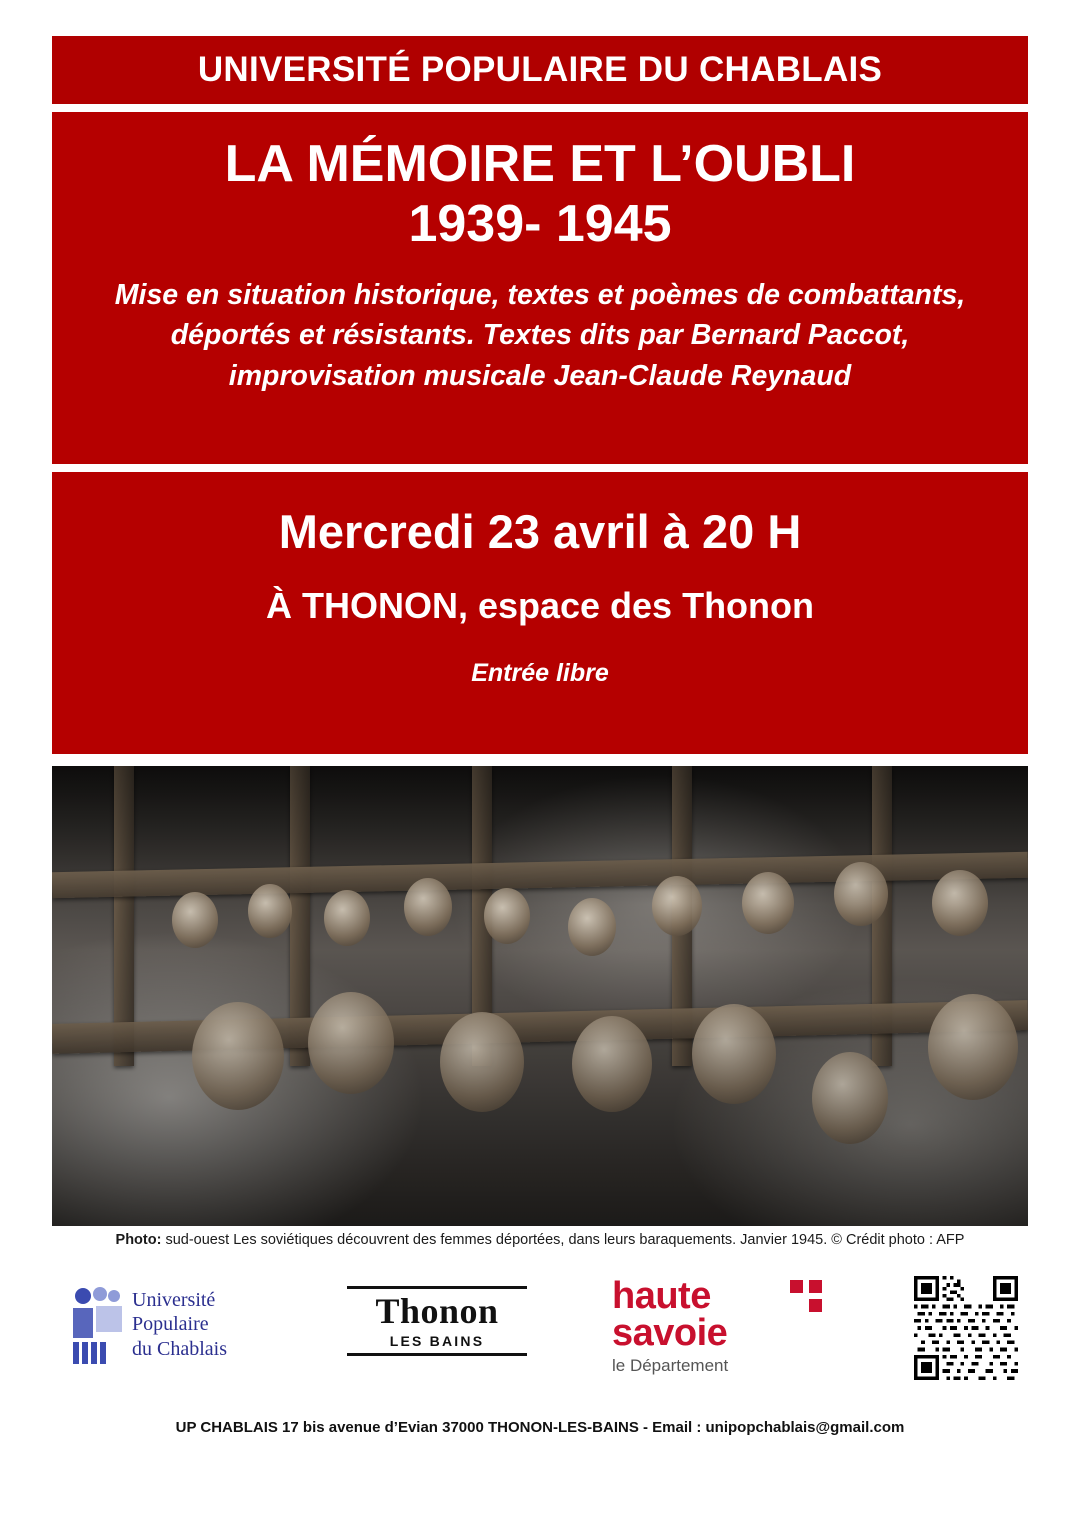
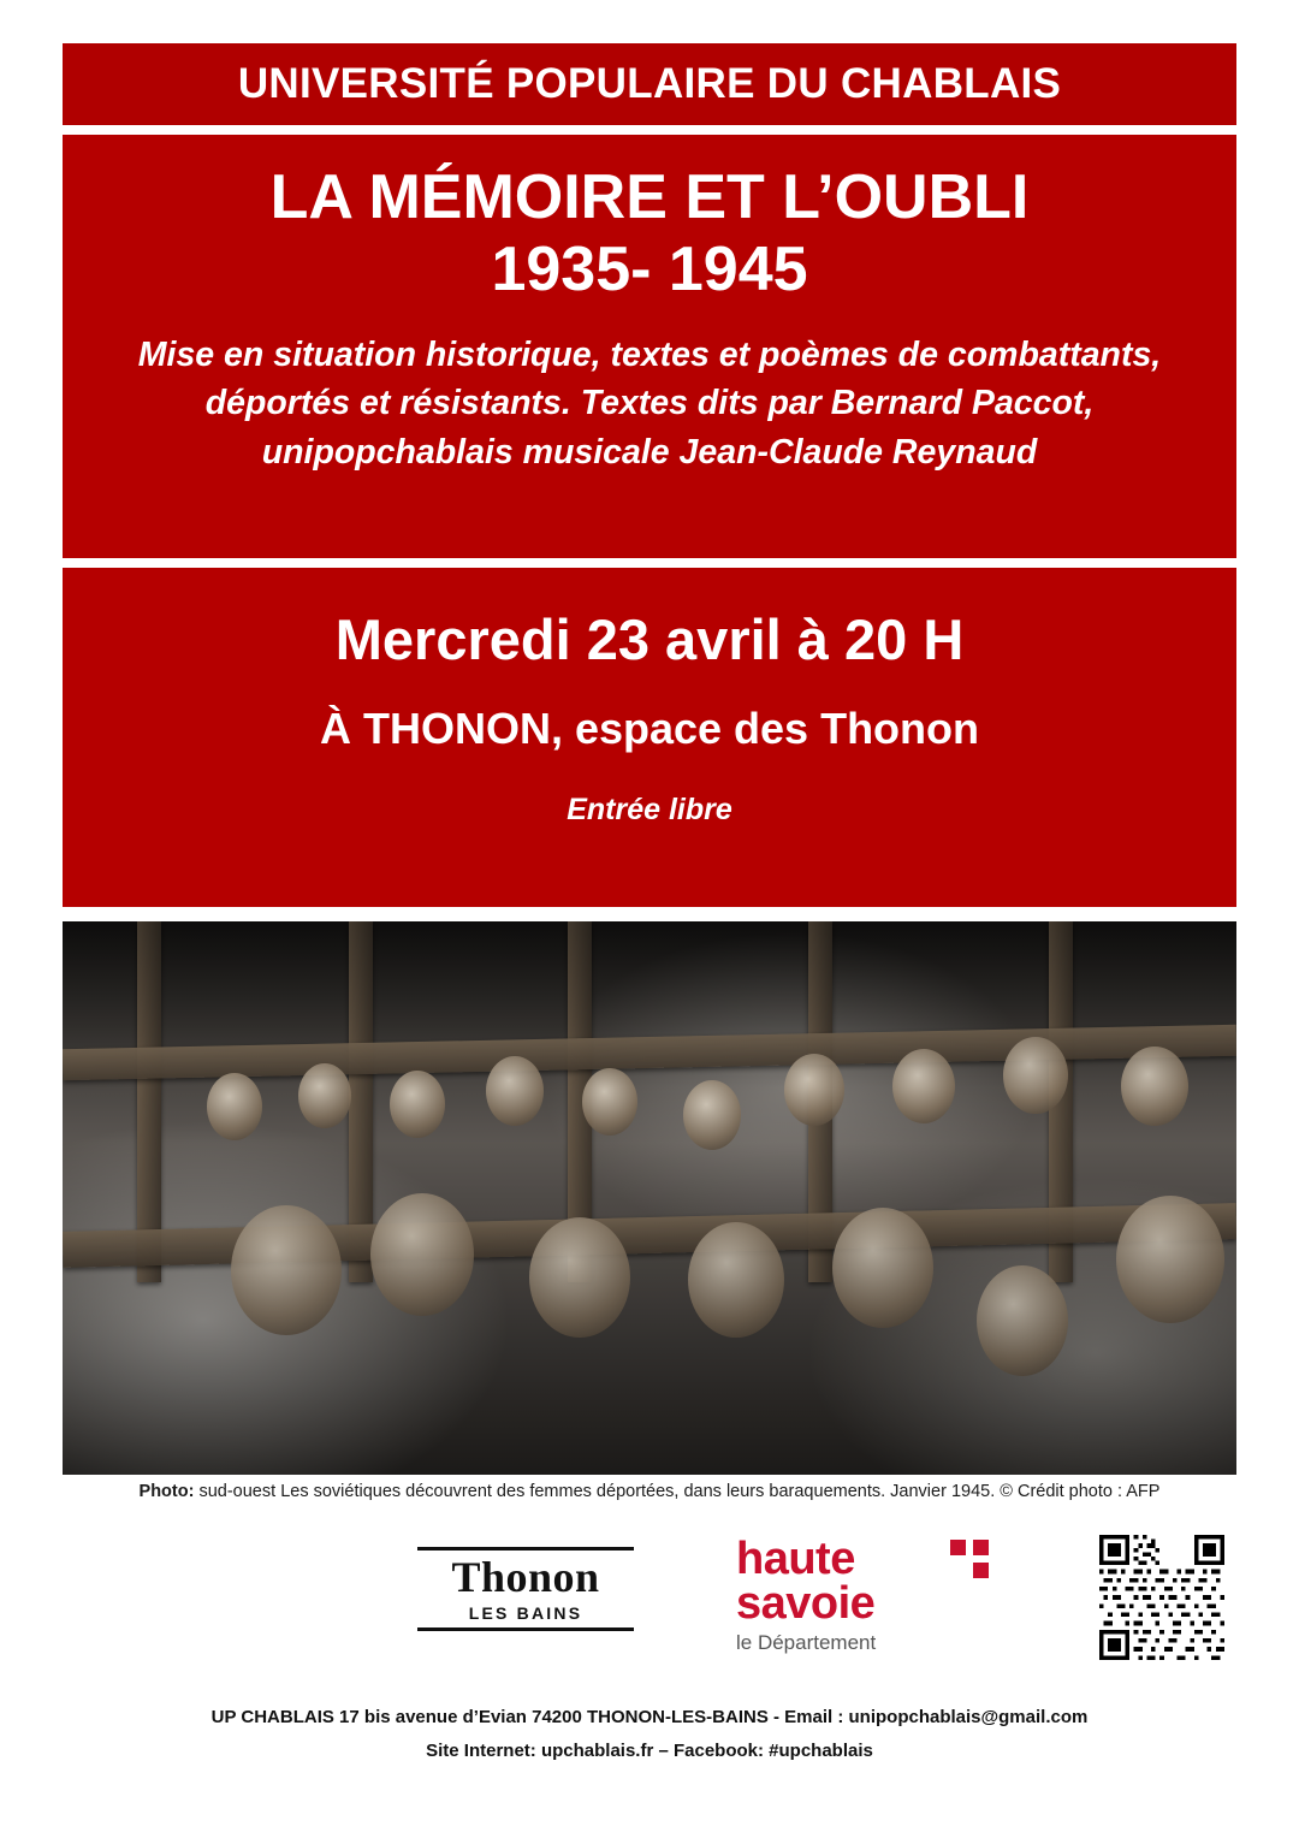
  UNIVERSITÉ POPULAIRE DU CHABLAIS
  LA MÉMOIRE ET L’OUBLI
- 1939- 1945
+ 1935- 1945
- Mise en situation historique, textes et poèmes de combattants, déportés et résistants. Textes dits par Bernard Paccot, improvisation musicale Jean-Claude Reynaud
+ Mise en situation historique, textes et poèmes de combattants, déportés et résistants. Textes dits par Bernard Paccot, unipopchablais musicale Jean-Claude Reynaud
  Mercredi 23 avril à 20 H
  À THONON, espace des Thonon
  Entrée libre
  Photo: sud-ouest Les soviétiques découvrent des femmes déportées, dans leurs baraquements. Janvier 1945. © Crédit photo : AFP
- Université
- Populaire
- du Chablais
  Thonon
  LES BAINS
  haute
  savoie
  le Département
- UP CHABLAIS 17 bis avenue d’Evian 37000 THONON-LES-BAINS - Email : unipopchablais@gmail.com
+ UP CHABLAIS 17 bis avenue d’Evian 74200 THONON-LES-BAINS - Email : unipopchablais@gmail.com
+ Site Internet: upchablais.fr – Facebook: #upchablais
